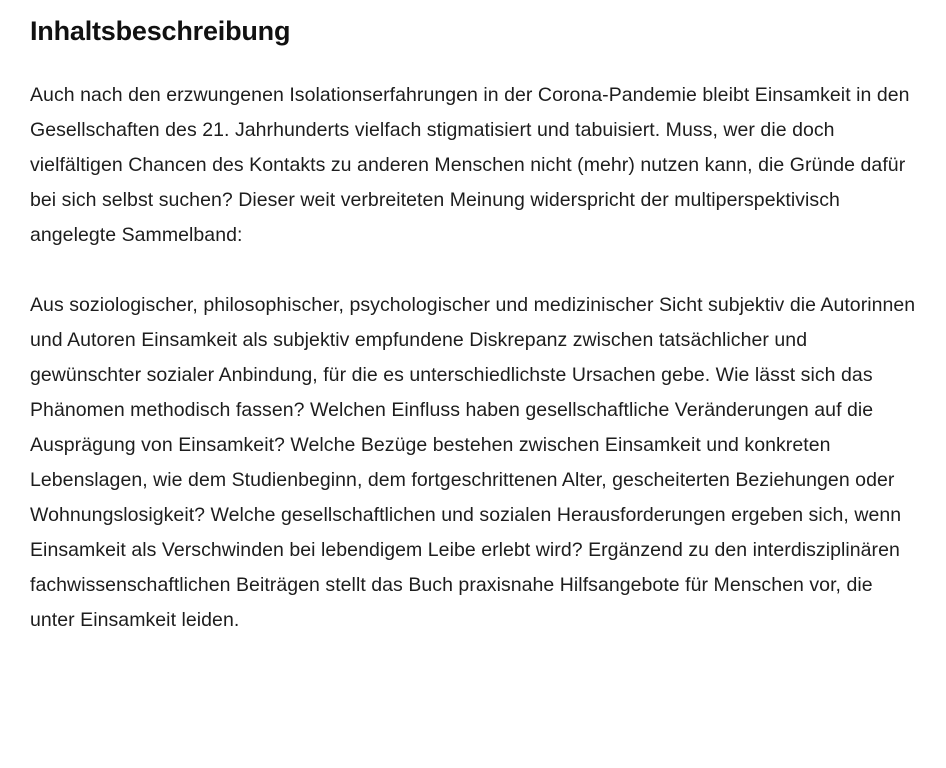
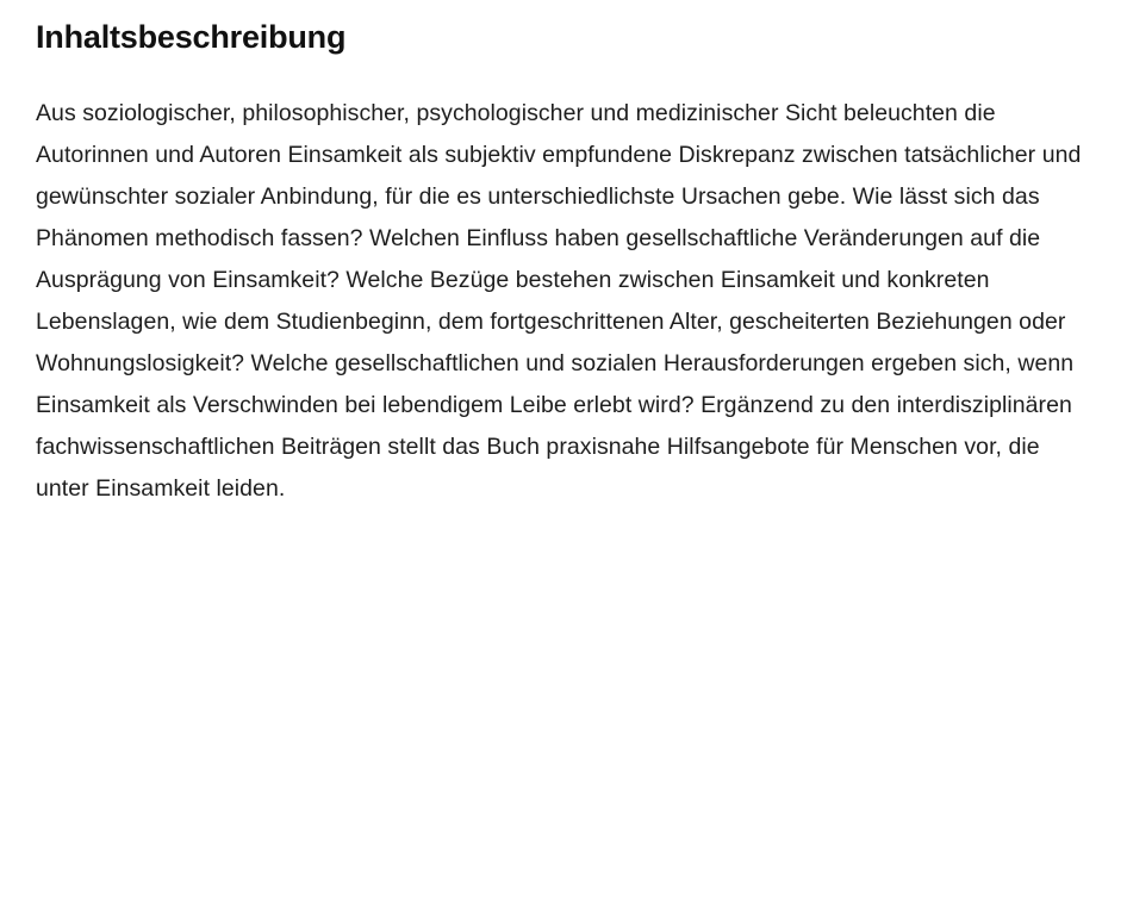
  Inhaltsbeschreibung
- Auch nach den erzwungenen Isolationserfahrungen in der Corona-Pandemie bleibt Einsamkeit in den Gesellschaften des 21. Jahrhunderts vielfach stigmatisiert und tabuisiert. Muss, wer die doch vielfältigen Chancen des Kontakts zu anderen Menschen nicht (mehr) nutzen kann, die Gründe dafür bei sich selbst suchen? Dieser weit verbreiteten Meinung widerspricht der multiperspektivisch angelegte Sammelband:
- Aus soziologischer, philosophischer, psychologischer und medizinischer Sicht subjektiv die Autorinnen und Autoren Einsamkeit als subjektiv empfundene Diskrepanz zwischen tatsächlicher und gewünschter sozialer Anbindung, für die es unterschiedlichste Ursachen gebe. Wie lässt sich das Phänomen methodisch fassen? Welchen Einfluss haben gesellschaftliche Veränderungen auf die Ausprägung von Einsamkeit? Welche Bezüge bestehen zwischen Einsamkeit und konkreten Lebenslagen, wie dem Studienbeginn, dem fortgeschrittenen Alter, gescheiterten Beziehungen oder Wohnungslosigkeit? Welche gesellschaftlichen und sozialen Herausforderungen ergeben sich, wenn Einsamkeit als Verschwinden bei lebendigem Leibe erlebt wird? Ergänzend zu den interdisziplinären fachwissenschaftlichen Beiträgen stellt das Buch praxisnahe Hilfsangebote für Menschen vor, die unter Einsamkeit leiden.
+ Aus soziologischer, philosophischer, psychologischer und medizinischer Sicht beleuchten die Autorinnen und Autoren Einsamkeit als subjektiv empfundene Diskrepanz zwischen tatsächlicher und gewünschter sozialer Anbindung, für die es unterschiedlichste Ursachen gebe. Wie lässt sich das Phänomen methodisch fassen? Welchen Einfluss haben gesellschaftliche Veränderungen auf die Ausprägung von Einsamkeit? Welche Bezüge bestehen zwischen Einsamkeit und konkreten Lebenslagen, wie dem Studienbeginn, dem fortgeschrittenen Alter, gescheiterten Beziehungen oder Wohnungslosigkeit? Welche gesellschaftlichen und sozialen Herausforderungen ergeben sich, wenn Einsamkeit als Verschwinden bei lebendigem Leibe erlebt wird? Ergänzend zu den interdisziplinären fachwissenschaftlichen Beiträgen stellt das Buch praxisnahe Hilfsangebote für Menschen vor, die unter Einsamkeit leiden.
